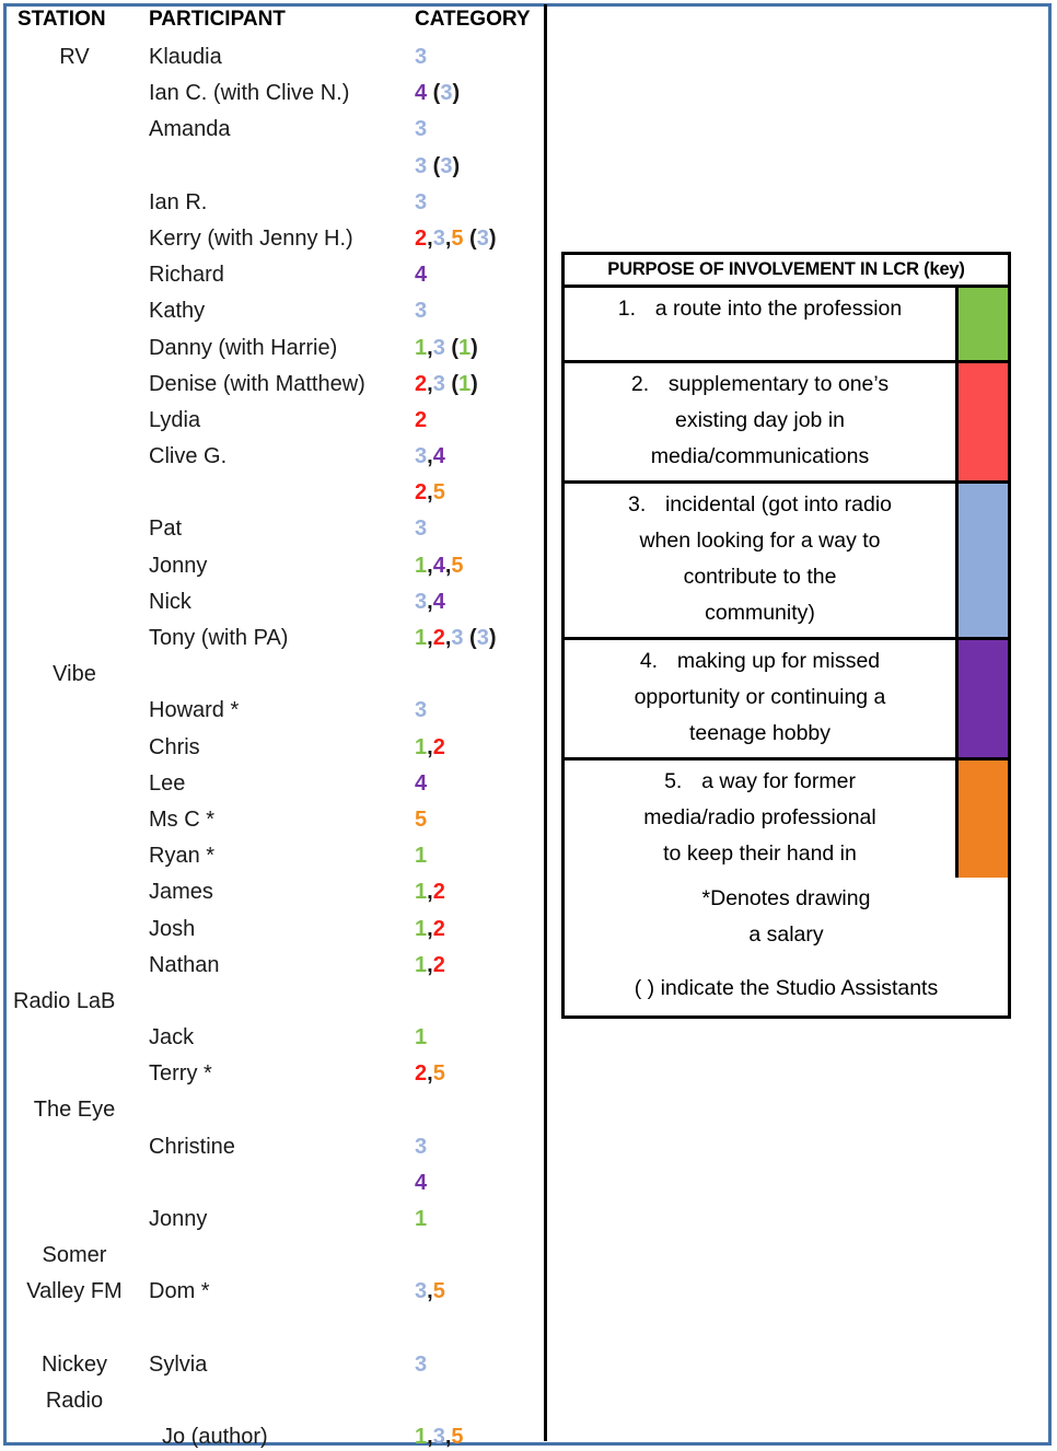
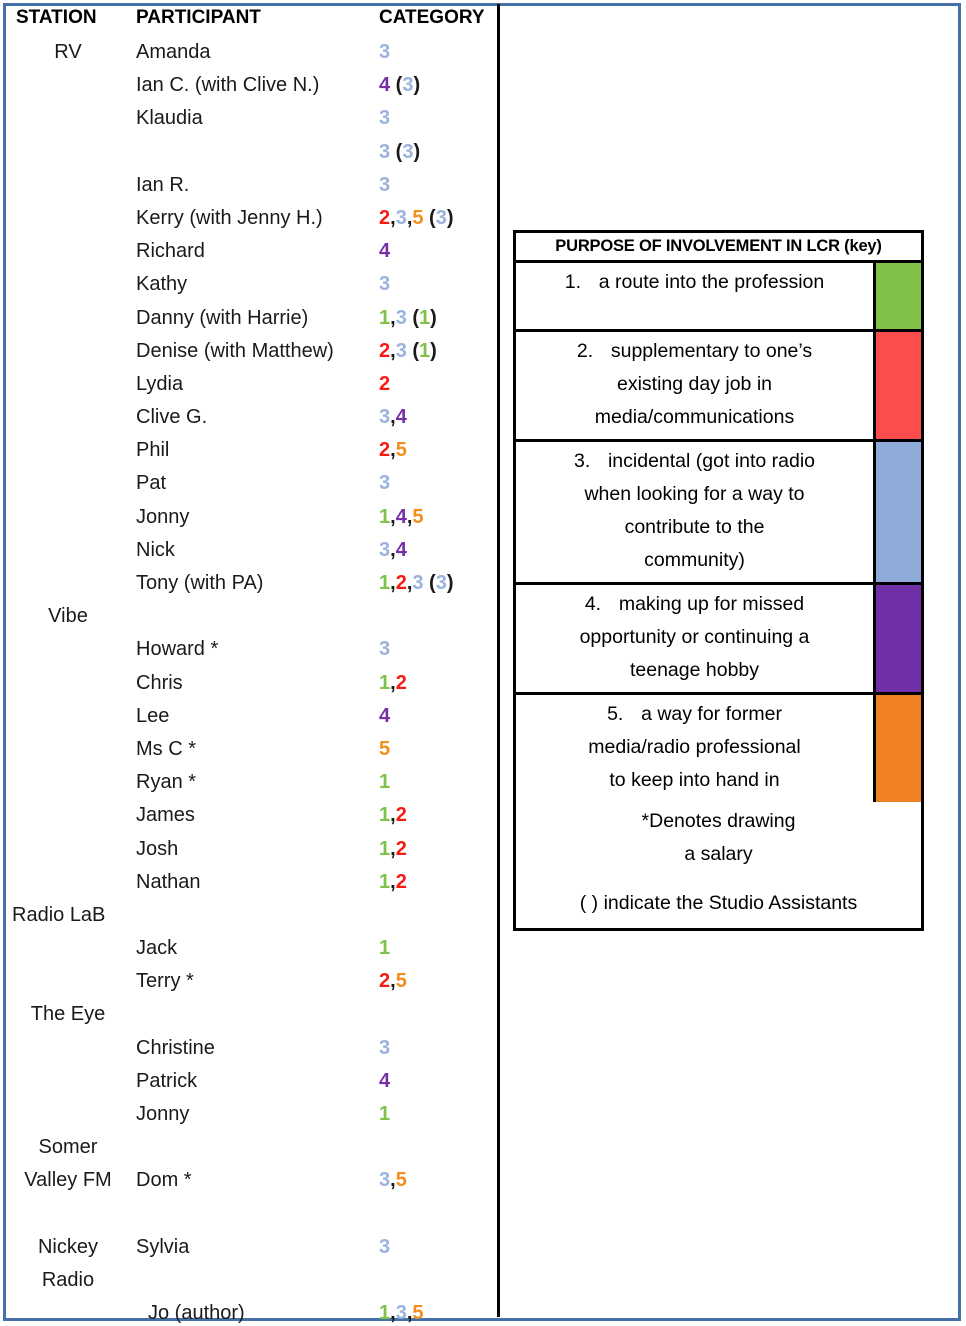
  STATION
  PARTICIPANT
  CATEGORY
  RV
- Klaudia
+ Amanda
  3
  Ian C. (with Clive N.)
  4 (3)
- Amanda
+ Klaudia
  3
  3 (3)
  Ian R.
  3
  Kerry (with Jenny H.)
  2,3,5 (3)
  Richard
  4
  Kathy
  3
  Danny (with Harrie)
  1,3 (1)
  Denise (with Matthew)
  2,3 (1)
  Lydia
  2
  Clive G.
  3,4
+ Phil
  2,5
  Pat
  3
  Jonny
  1,4,5
  Nick
  3,4
  Tony (with PA)
  1,2,3 (3)
  Vibe
  Howard *
  3
  Chris
  1,2
  Lee
  4
  Ms C *
  5
  Ryan *
  1
  James
  1,2
  Josh
  1,2
  Nathan
  1,2
  Radio LaB
  Jack
  1
  Terry *
  2,5
  The Eye
  Christine
  3
+ Patrick
  4
  Jonny
  1
  Somer
  Valley FM
  Dom *
  3,5
  Nickey
  Sylvia
  3
  Radio
  Jo (author)
  1,3,5
  PURPOSE OF INVOLVEMENT IN LCR (key)
  1. a route into the profession
  2. supplementary to one’s
  existing day job in
  media/communications
  3. incidental (got into radio
  when looking for a way to
  contribute to the
  community)
  4. making up for missed
  opportunity or continuing a
  teenage hobby
  5. a way for former
  media/radio professional
- to keep their hand in
+ to keep into hand in
  *Denotes drawing
  a salary
  ( ) indicate the Studio Assistants
